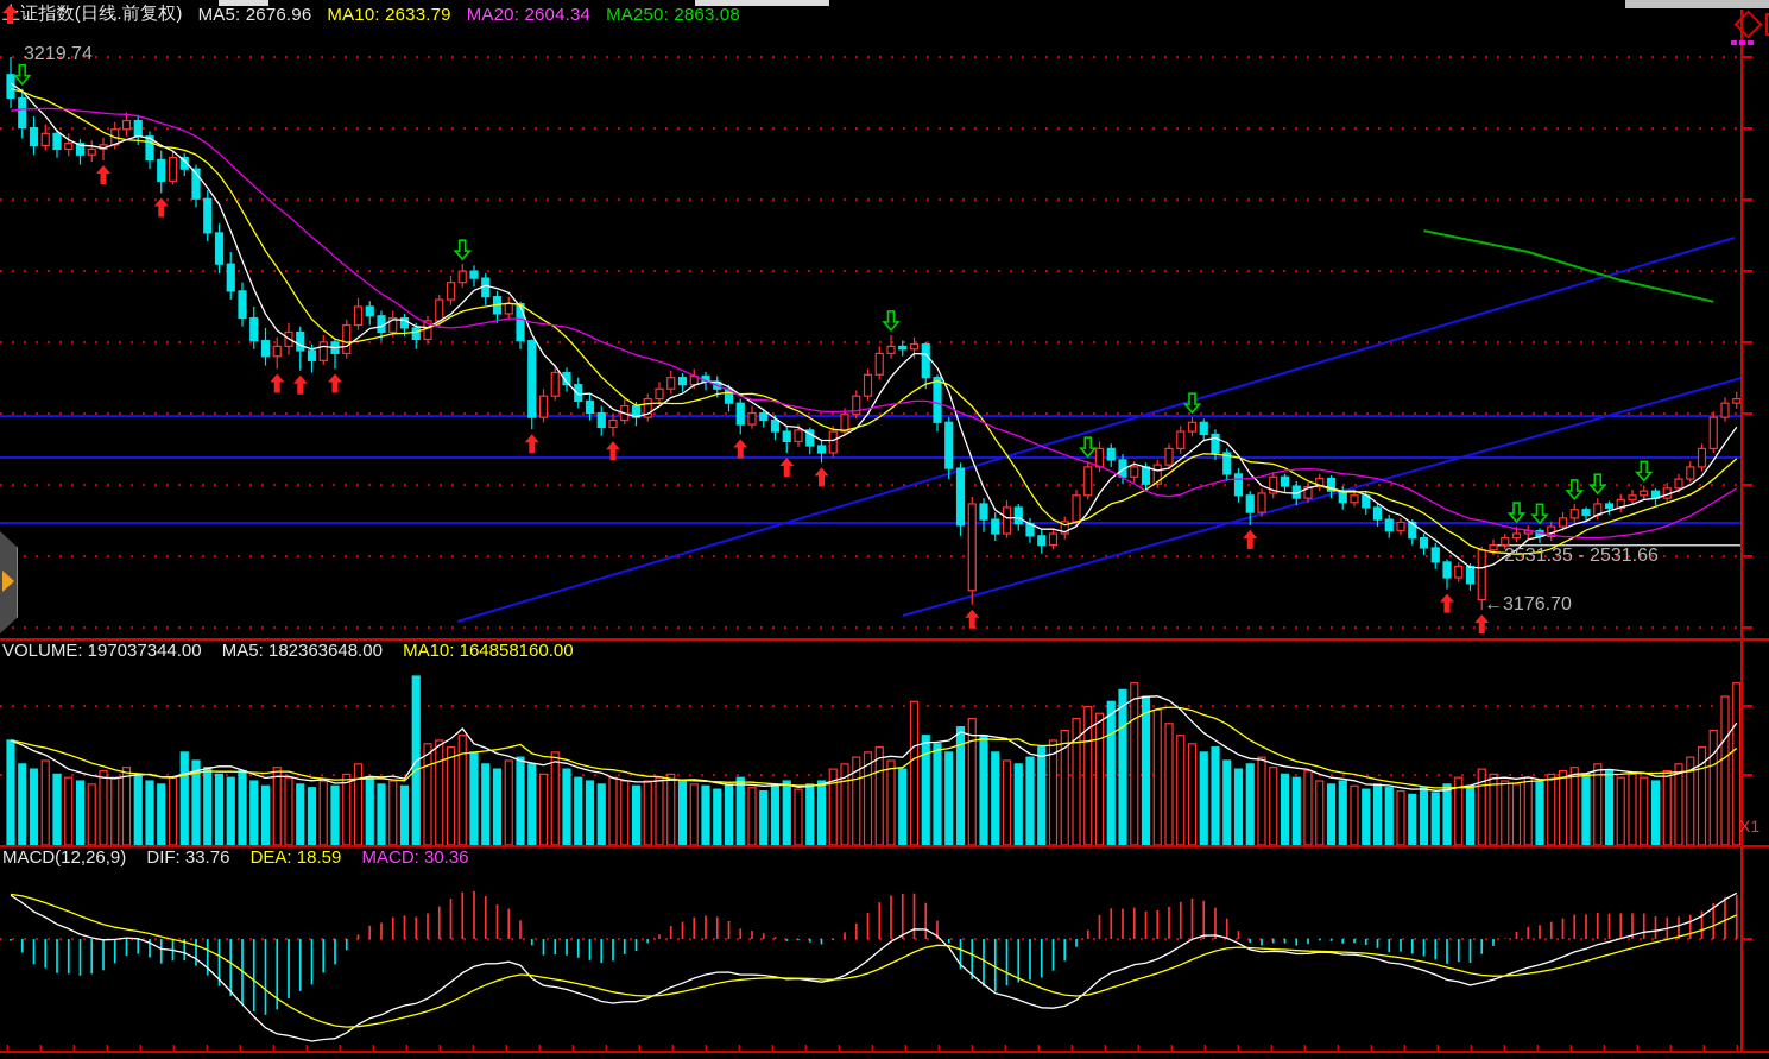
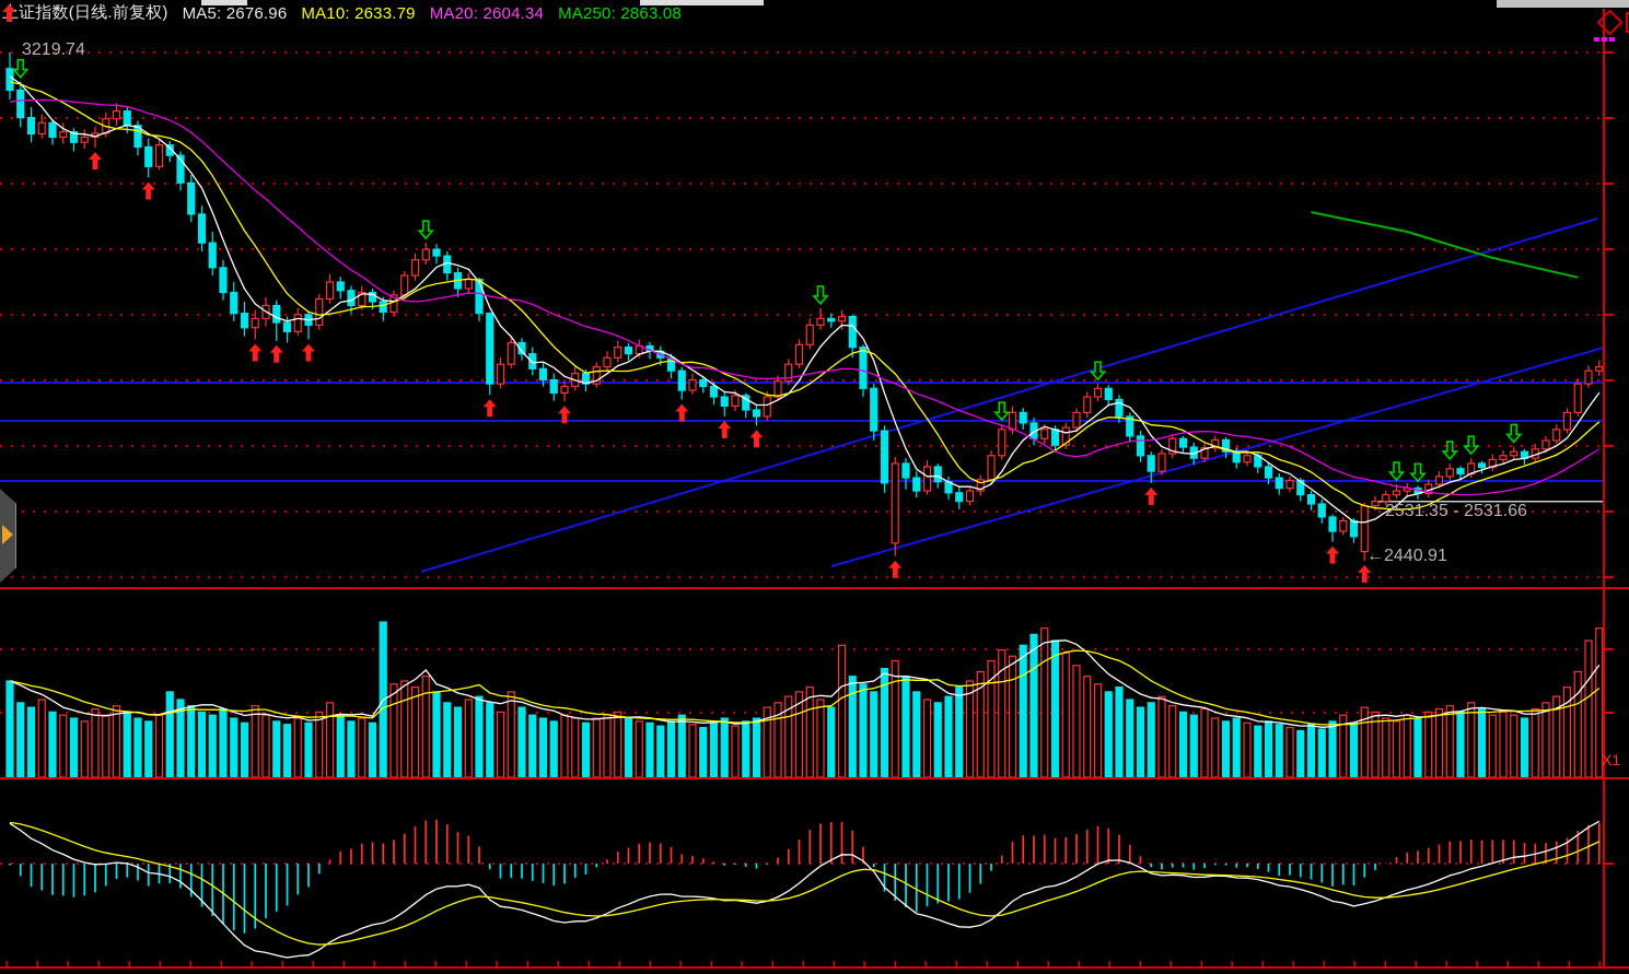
  证指数(日线.前复权)
  MA5: 2676.96
  MA10: 2633.79
  MA20: 2604.34
  MA250: 2863.08
  3219.74
  2531.35 - 2531.66
- ←3176.70
+ ←2440.91
- VOLUME: 197037344.00 MA5: 182363648.00 MA10: 164858160.00
  X1
- MACD(12,26,9) DIF: 33.76 DEA: 18.59 MACD: 30.36
